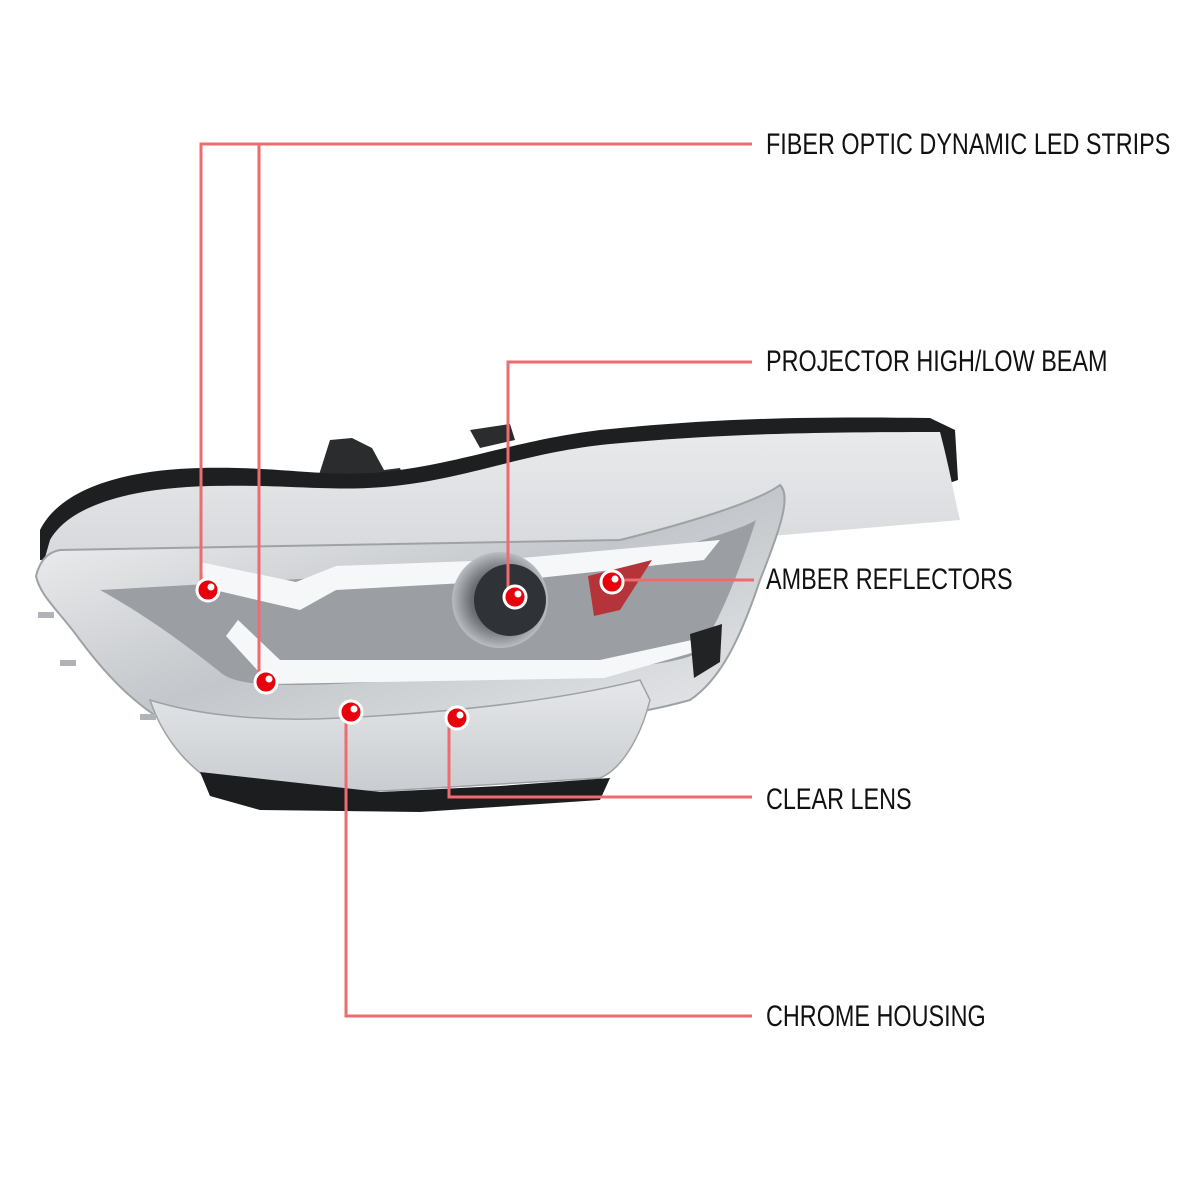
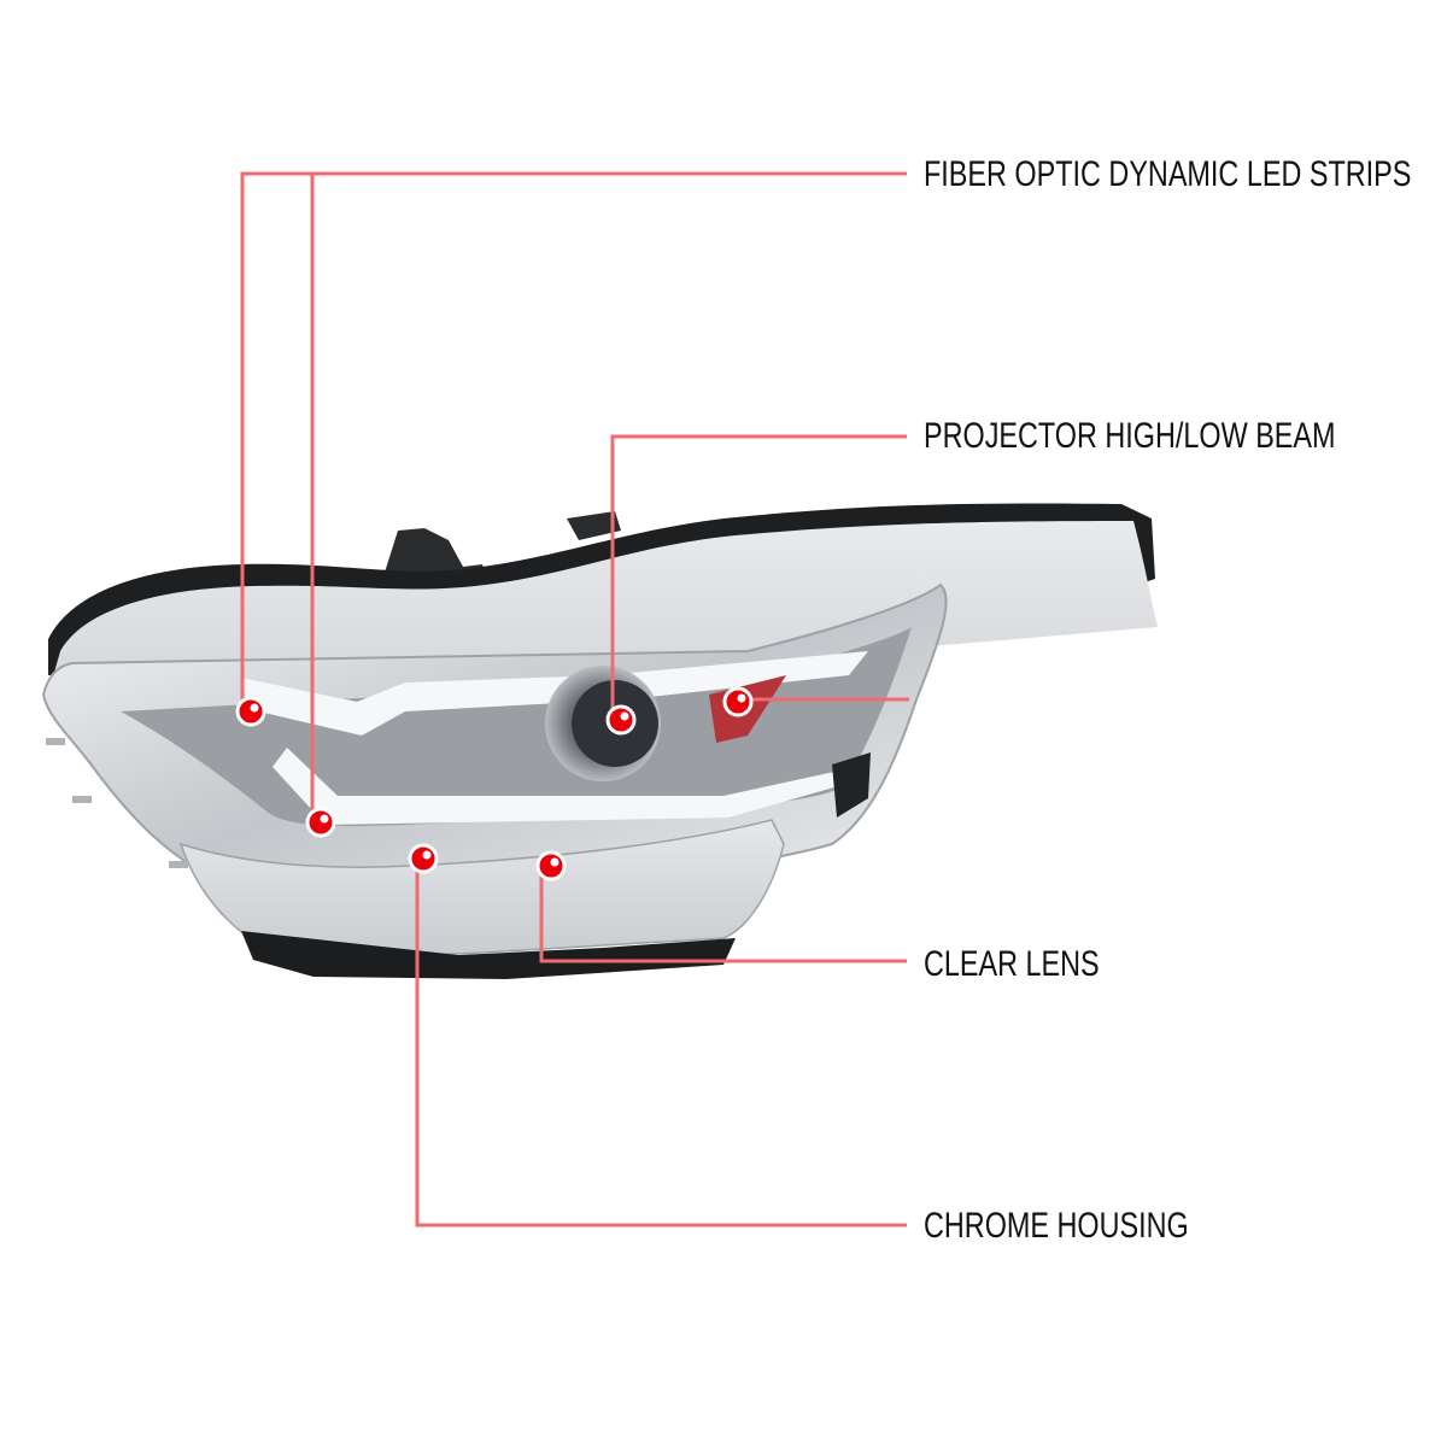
  FIBER OPTIC DYNAMIC LED STRIPS
  PROJECTOR HIGH/LOW BEAM
- AMBER REFLECTORS
  CLEAR LENS
  CHROME HOUSING
